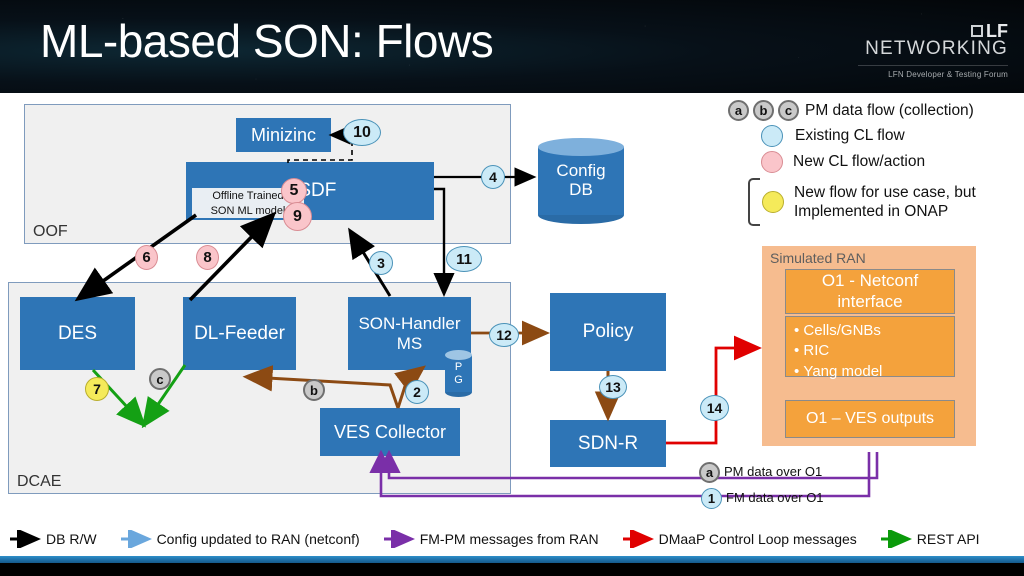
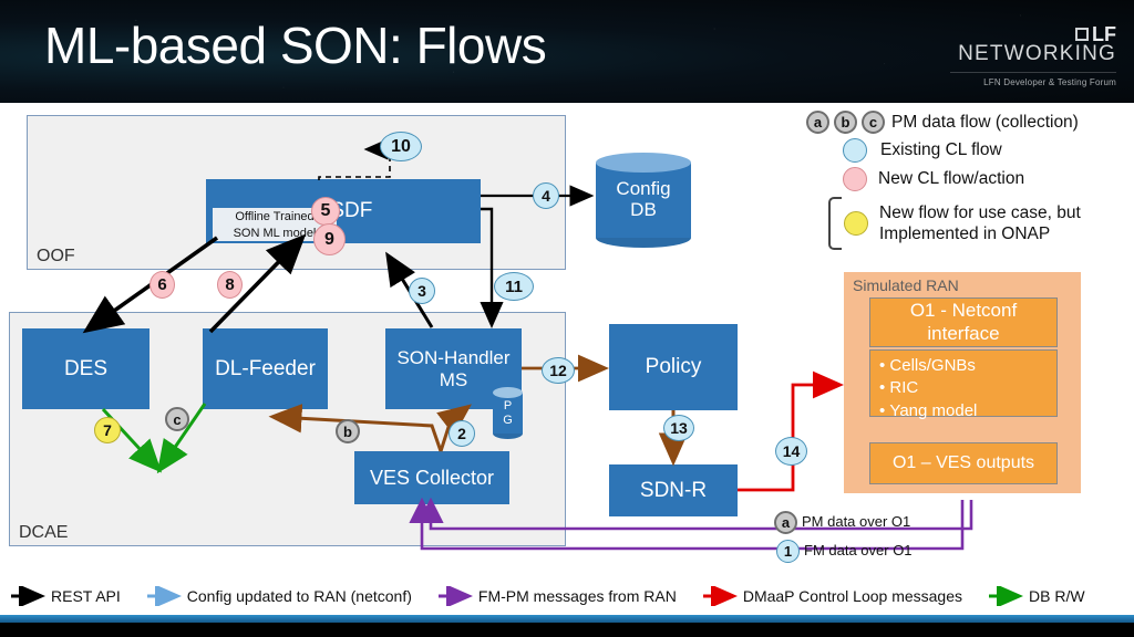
  ML-based SON: Flows
  LF
  NETWORKING
  LFN Developer & Testing Forum
  OOF
- Minizinc
  Offline Trained
  SON ML mode
  Config
  DB
  DCAE
  DES
  DL-Feeder
  SON-Handler
  MS
  P
  G
  VES Collector
  Policy
  SDN-R
  Simulated RAN
  O1 - Netconf
  interface
  • Cells/GNBs
  • RIC
  • Yang model
  O1 – VES outputs
  10
  4
  5
  9
  6
  8
  3
  11
  12
  13
  14
  7
  c
  b
  2
  a
  1
  PM data over O1
  FM data over O1
  a
  b
  c
  PM data flow (collection)
  Existing CL flow
  New CL flow/action
  New flow for use case, but
  Implemented in ONAP
- DB R/W
+ REST API
  Config updated to RAN (netconf)
  FM-PM messages from RAN
  DMaaP Control Loop messages
- REST API
+ DB R/W
